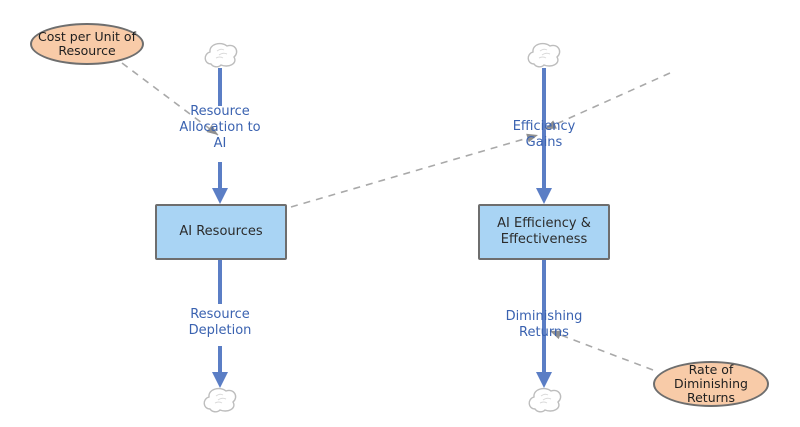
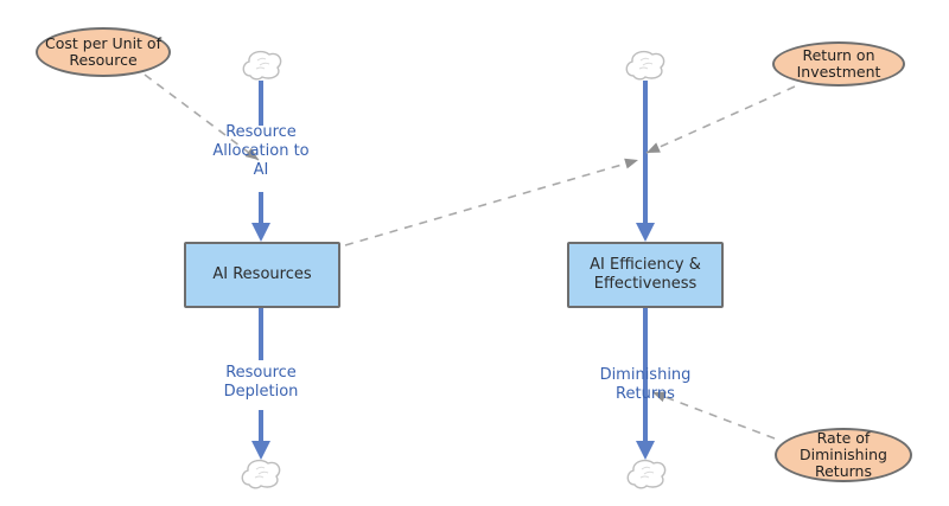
  Resource
  Allocation to
  AI
  Resource
  Depletion
- Efficiency
- Gains
  Diminishing
  Returns
  AI Resources
  AI Efficiency &
  Effectiveness
  Cost per Unit of
  Resource
+ Return on
+ Investment
  Rate of
  Diminishing
  Returns
